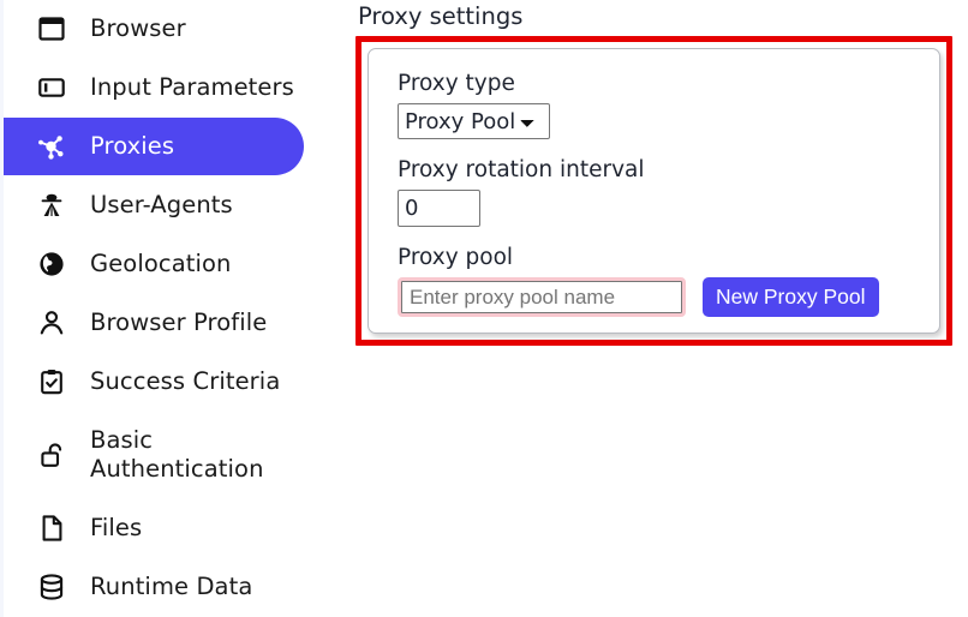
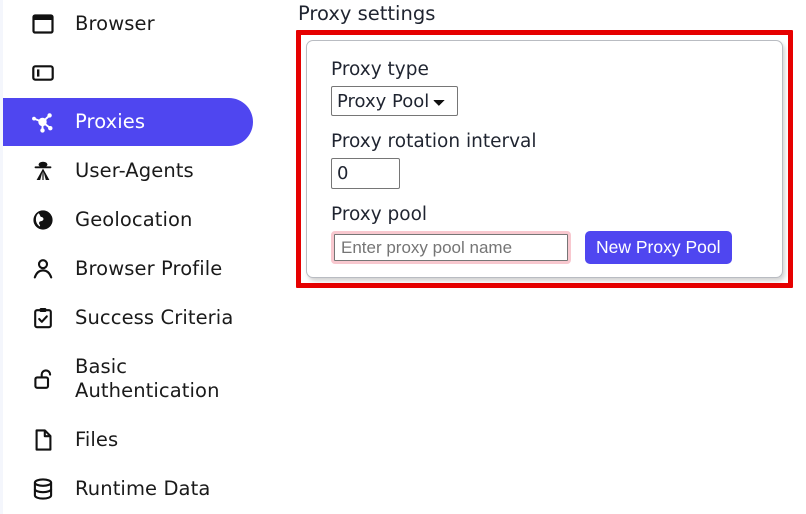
  Browser
- Input Parameters
  Proxies
  User-Agents
  Geolocation
  Browser Profile
  Success Criteria
  Basic
  Authentication
  Files
  Runtime Data
  Proxy settings
  Proxy type
  Proxy Pool
  Proxy rotation interval
  0
  Proxy pool
  Enter proxy pool name
  New Proxy Pool
